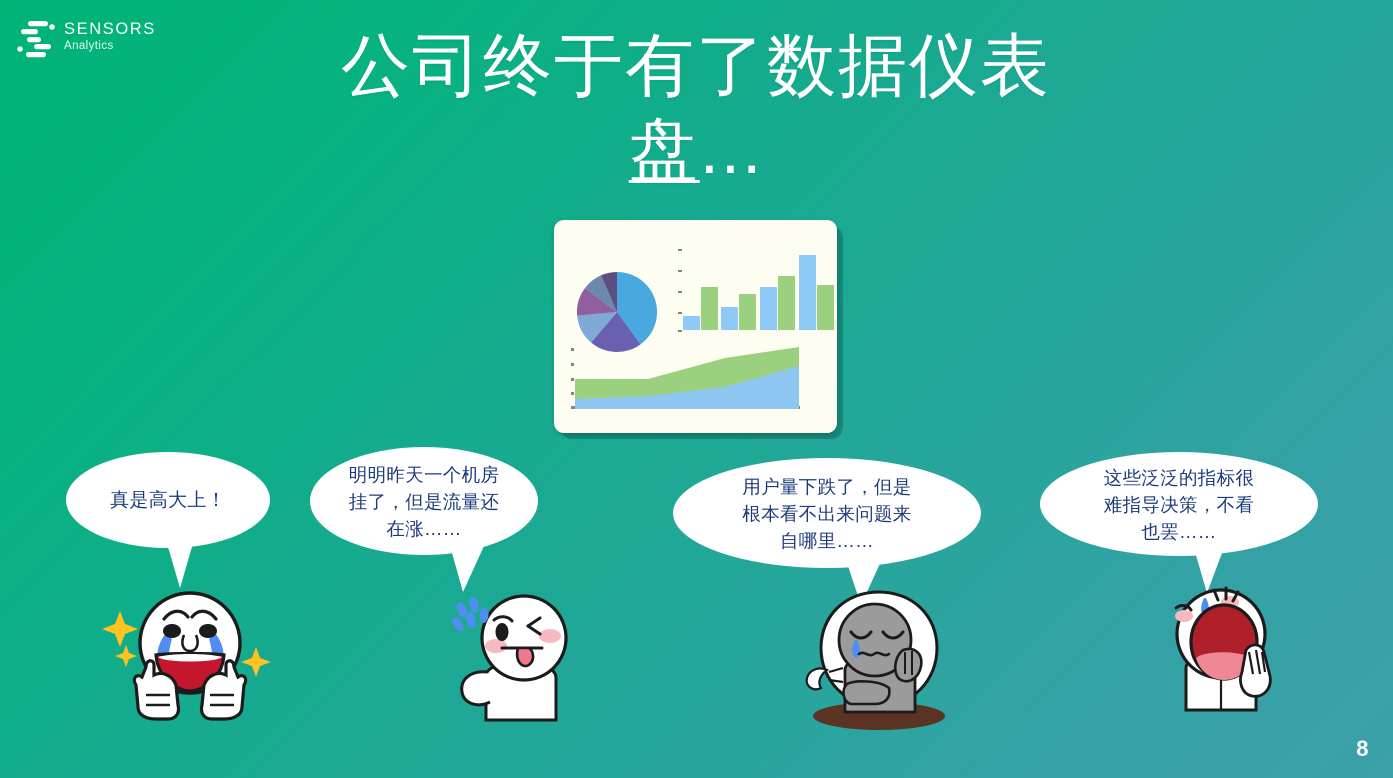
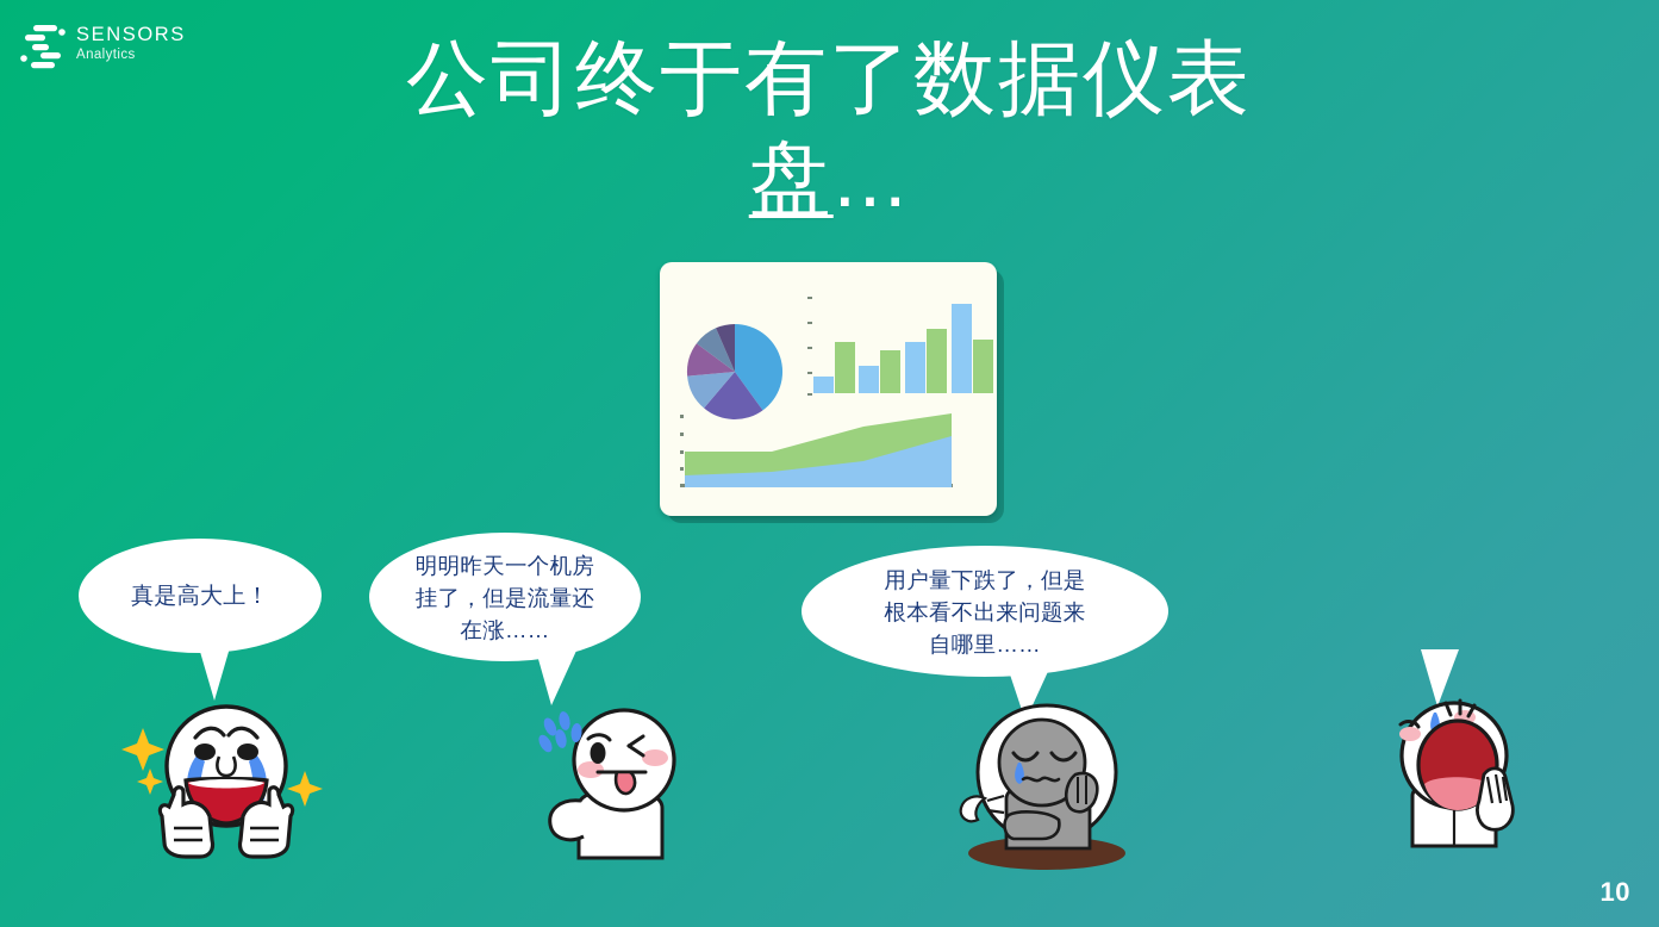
  SENSORS
  Analytics
  公司终于有了数据仪表
  盘...
  真是高大上！
  明明昨天一个机房
  挂了，但是流量还
  在涨……
  用户量下跌了，但是
  根本看不出来问题来
  自哪里……
- 这些泛泛的指标很
- 难指导决策，不看
- 也罢……
- 8
+ 10
